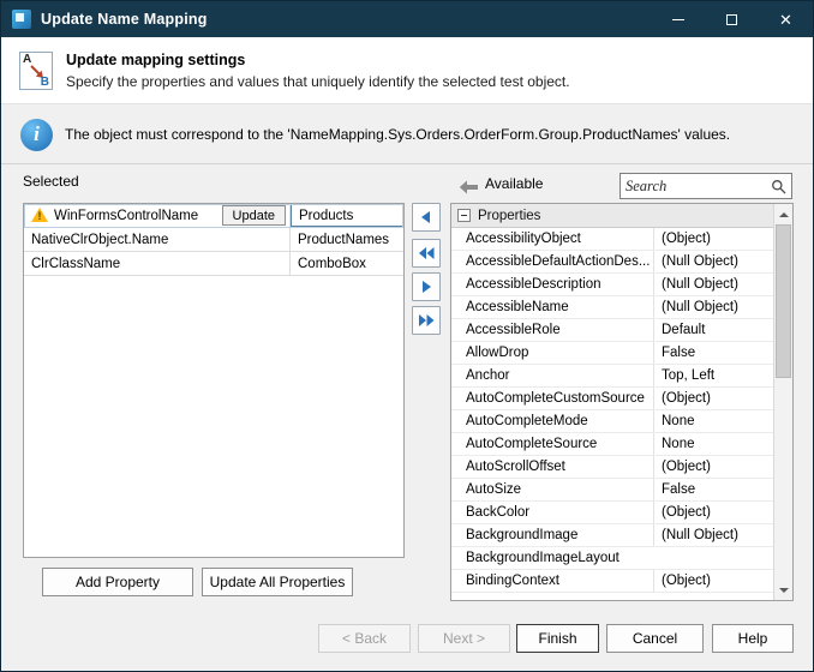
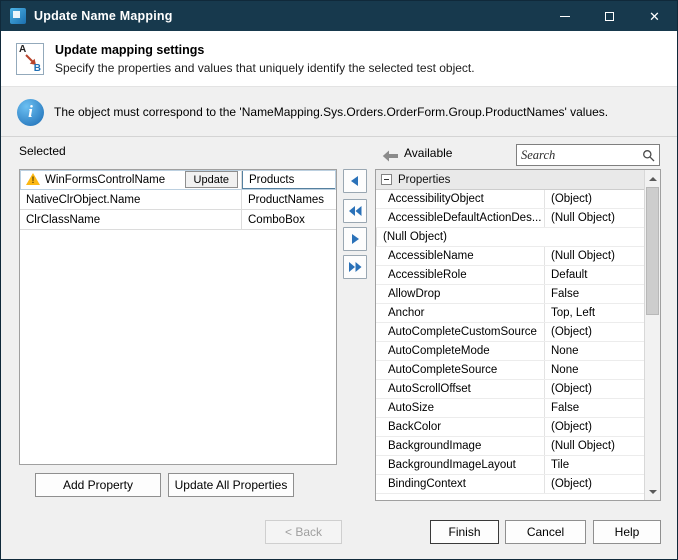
  Update Name Mapping
  ✕
  A
  B
  Update mapping settings
  Specify the properties and values that uniquely identify the selected test object.
  i
  The object must correspond to the 'NameMapping.Sys.Orders.OrderForm.Group.ProductNames' values.
  Selected
  Available
  Search
  !
  WinFormsControlName
  Update
  Products
  NativeClrObject.Name
  ProductNames
  ClrClassName
  ComboBox
  Properties
  AccessibilityObject
  (Object)
  AccessibleDefaultActionDes...
  (Null Object)
- AccessibleDescription
  (Null Object)
  AccessibleName
  (Null Object)
  AccessibleRole
  Default
  AllowDrop
  False
  Anchor
  Top, Left
  AutoCompleteCustomSource
  (Object)
  AutoCompleteMode
  None
  AutoCompleteSource
  None
  AutoScrollOffset
  (Object)
  AutoSize
  False
  BackColor
  (Object)
  BackgroundImage
  (Null Object)
  BackgroundImageLayout
+ Tile
  BindingContext
  (Object)
  Add Property
  Update All Properties
  < Back
- Next >
  Finish
  Cancel
  Help
